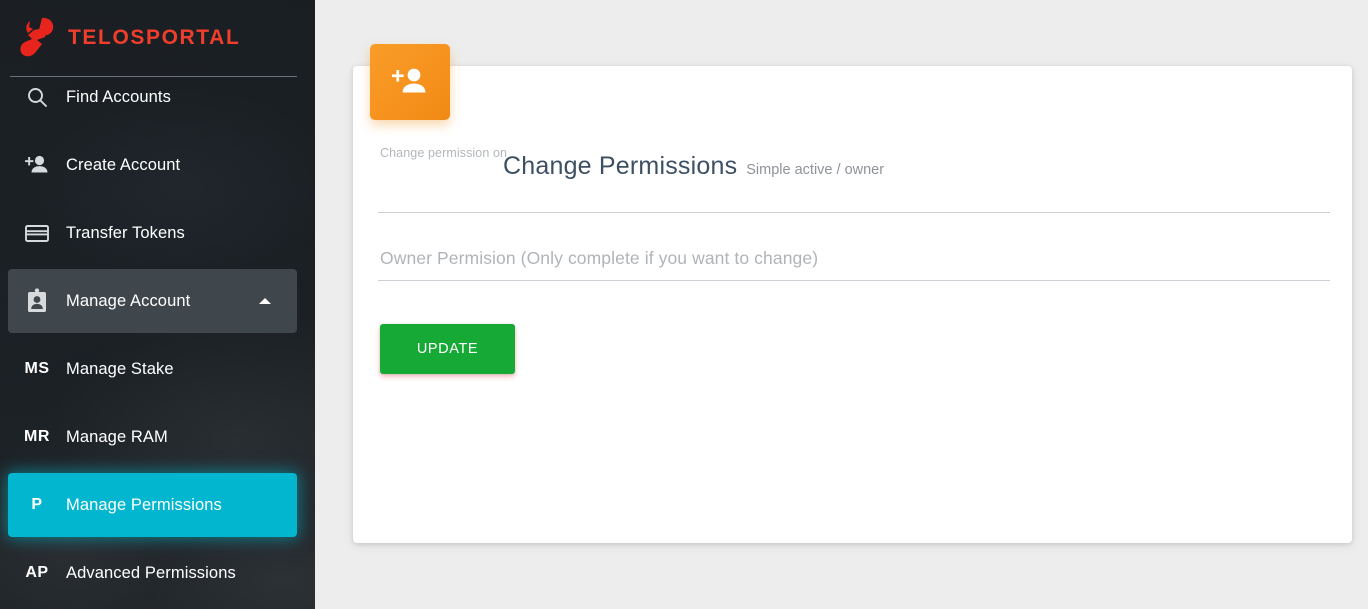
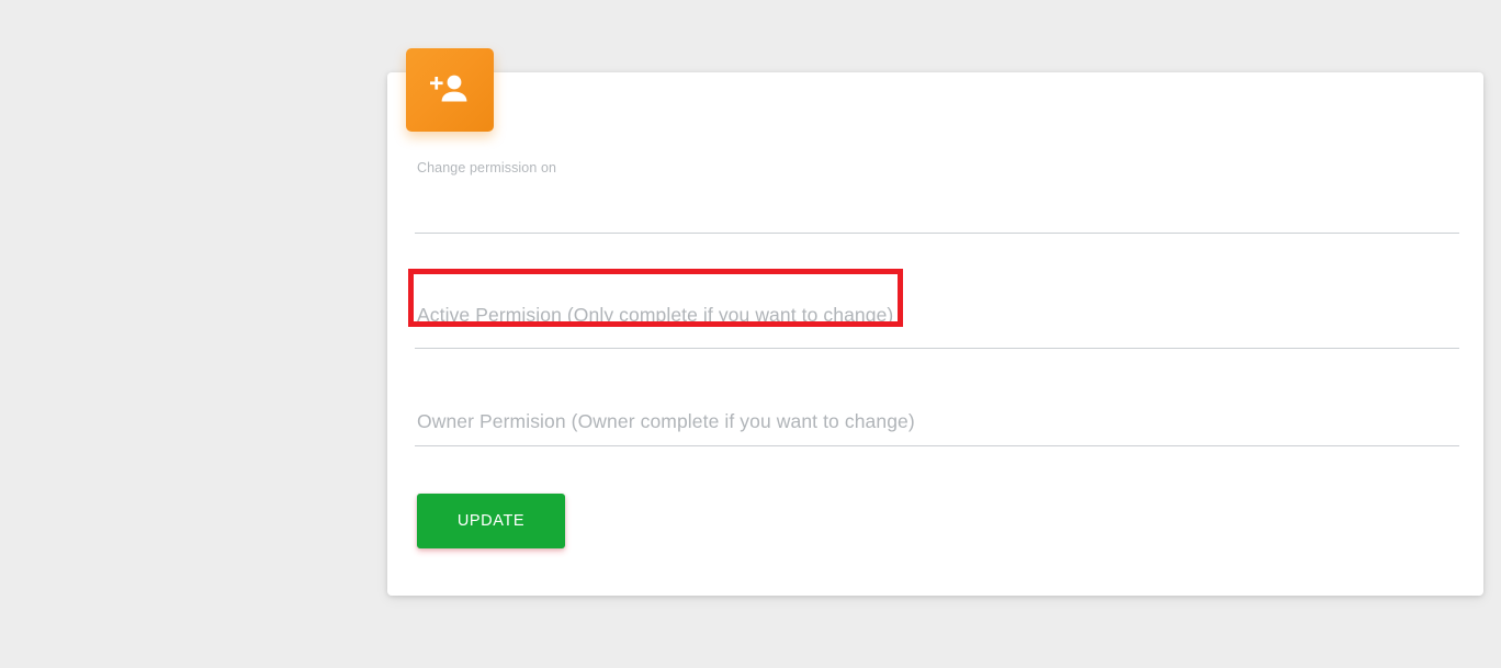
- TELOSPORTAL
- Find Accounts
- Create Account
- Transfer Tokens
- Manage Account
- MS
- Manage Stake
- MR
- Manage RAM
- P
- Manage Permissions
- AP
- Advanced Permissions
- Change Permissions
- Simple active / owner
  Change permission on
+ Active Permision (Only complete if you want to change)
- Owner Permision (Only complete if you want to change)
+ Owner Permision (Owner complete if you want to change)
  UPDATE
